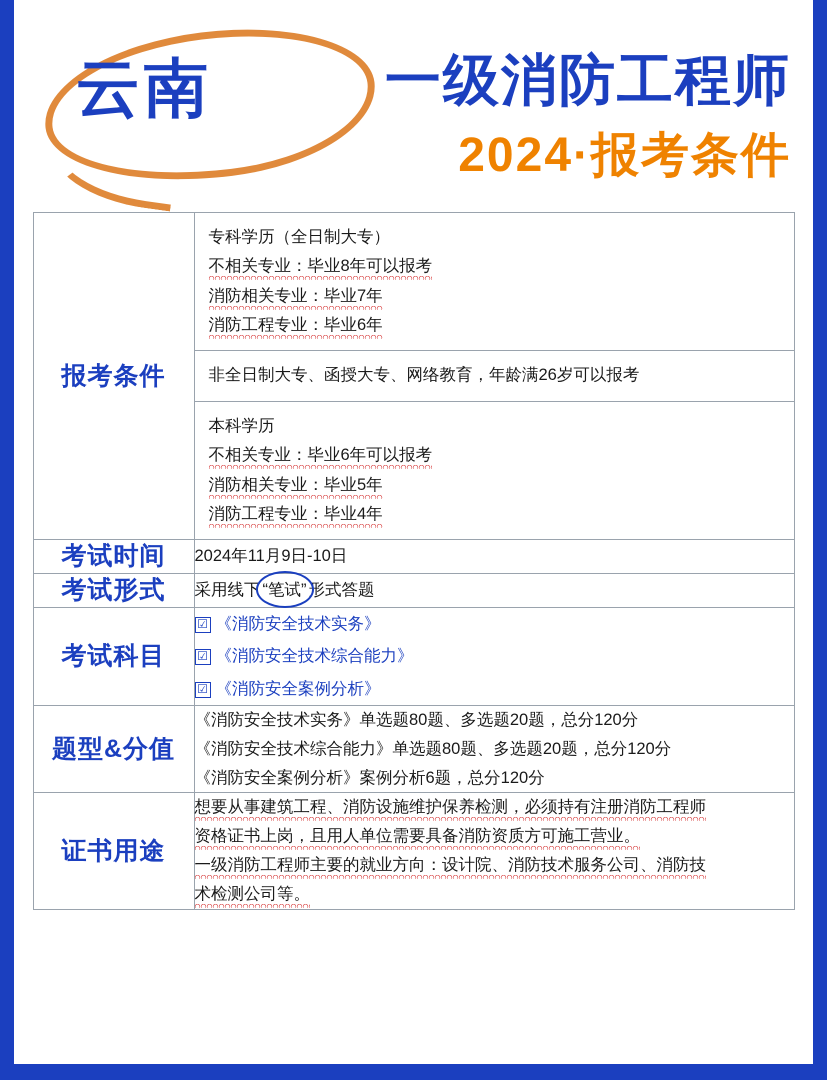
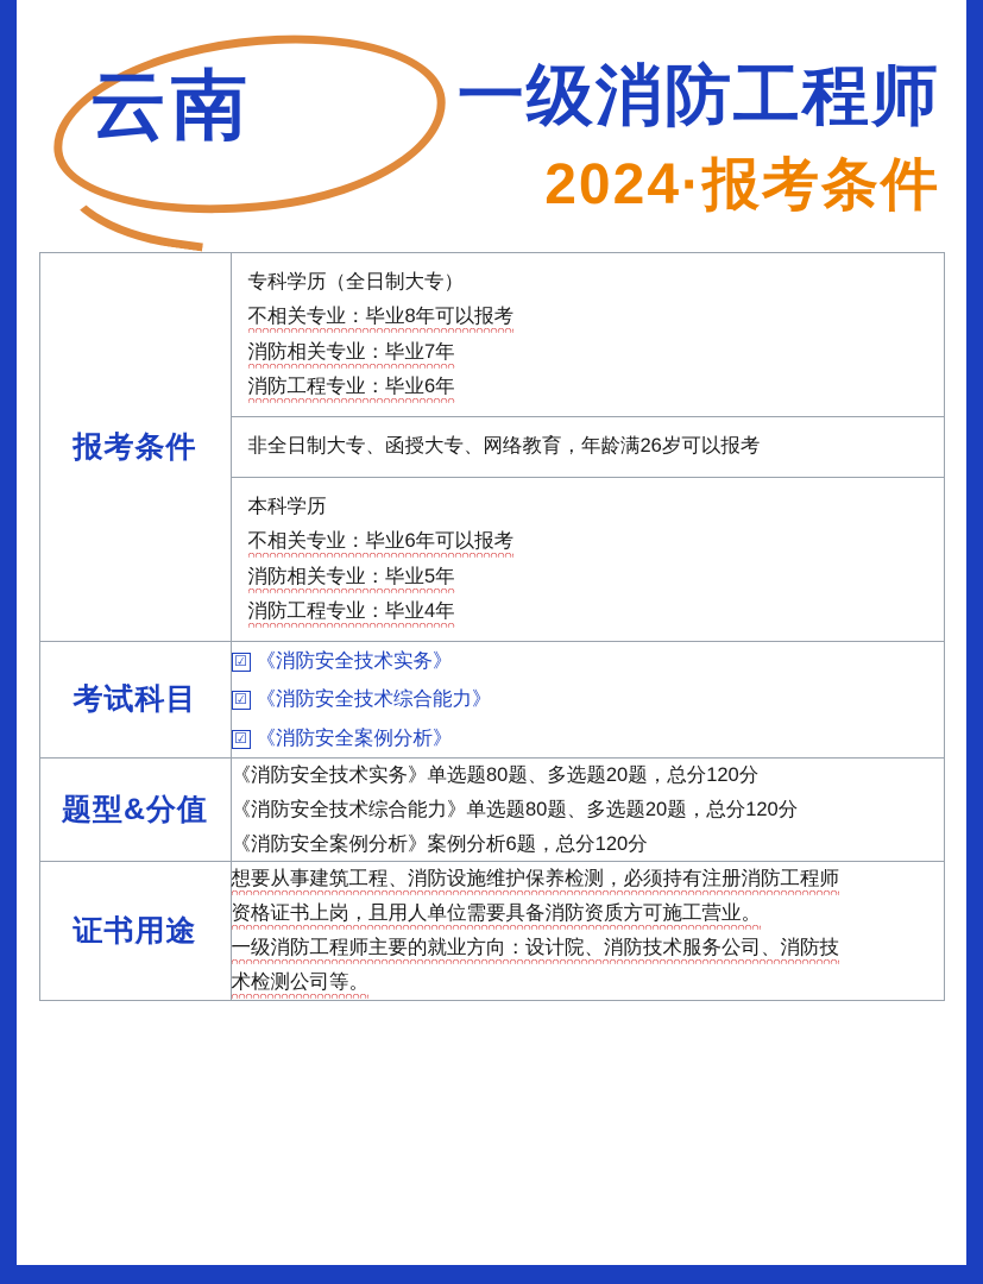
  云南
  一级消防工程师
  2024·报考条件
  报考条件	专科学历（全日制大专） 不相关专业：毕业8年可以报考 消防相关专业：毕业7年 消防工程专业：毕业6年 非全日制大专、函授大专、网络教育，年龄满26岁可以报考 本科学历 不相关专业：毕业6年可以报考 消防相关专业：毕业5年 消防工程专业：毕业4年
- 考试时间	2024年11月9日-10日
- 考试形式	采用线下“笔试”形式答题
  考试科目	☑ 《消防安全技术实务》 ☑ 《消防安全技术综合能力》 ☑ 《消防安全案例分析》
  题型&分值	《消防安全技术实务》单选题80题、多选题20题，总分120分 《消防安全技术综合能力》单选题80题、多选题20题，总分120分 《消防安全案例分析》案例分析6题，总分120分
  证书用途	想要从事建筑工程、消防设施维护保养检测，必须持有注册消防工程师 资格证书上岗，且用人单位需要具备消防资质方可施工营业。 一级消防工程师主要的就业方向：设计院、消防技术服务公司、消防技 术检测公司等。
